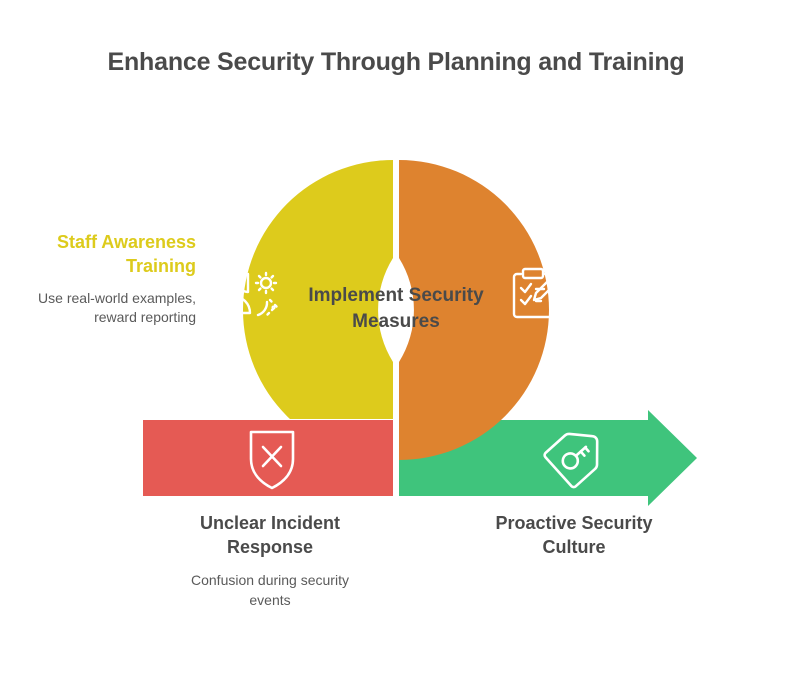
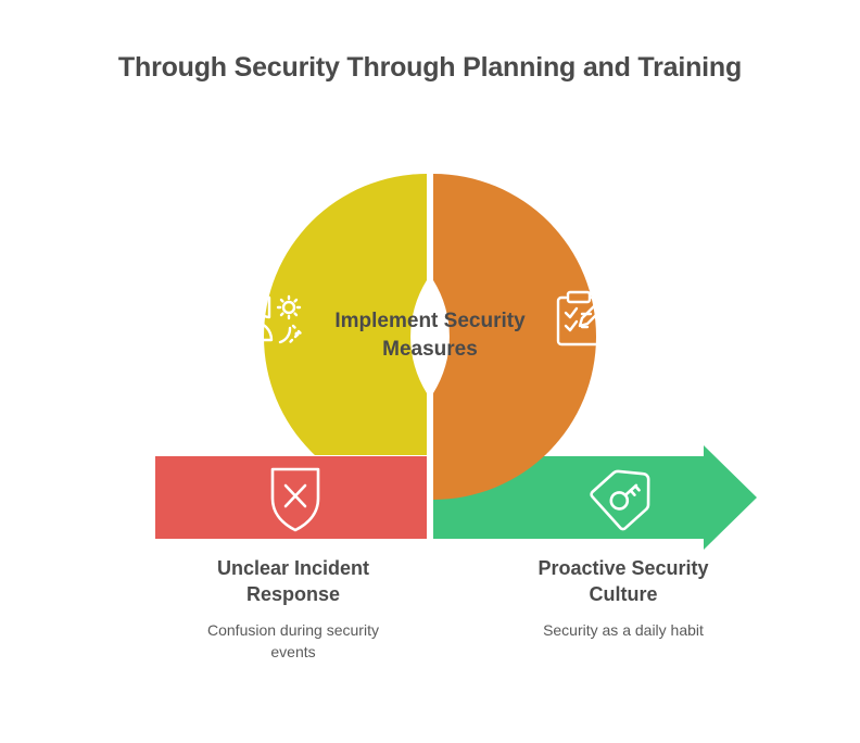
- Enhance Security Through Planning and Training
+ Through Security Through Planning and Training
  Implement Security Measures
- Staff Awareness Training
- Use real-world examples, reward reporting
  Unclear Incident Response
  Confusion during security events
  Proactive Security Culture
+ Security as a daily habit
